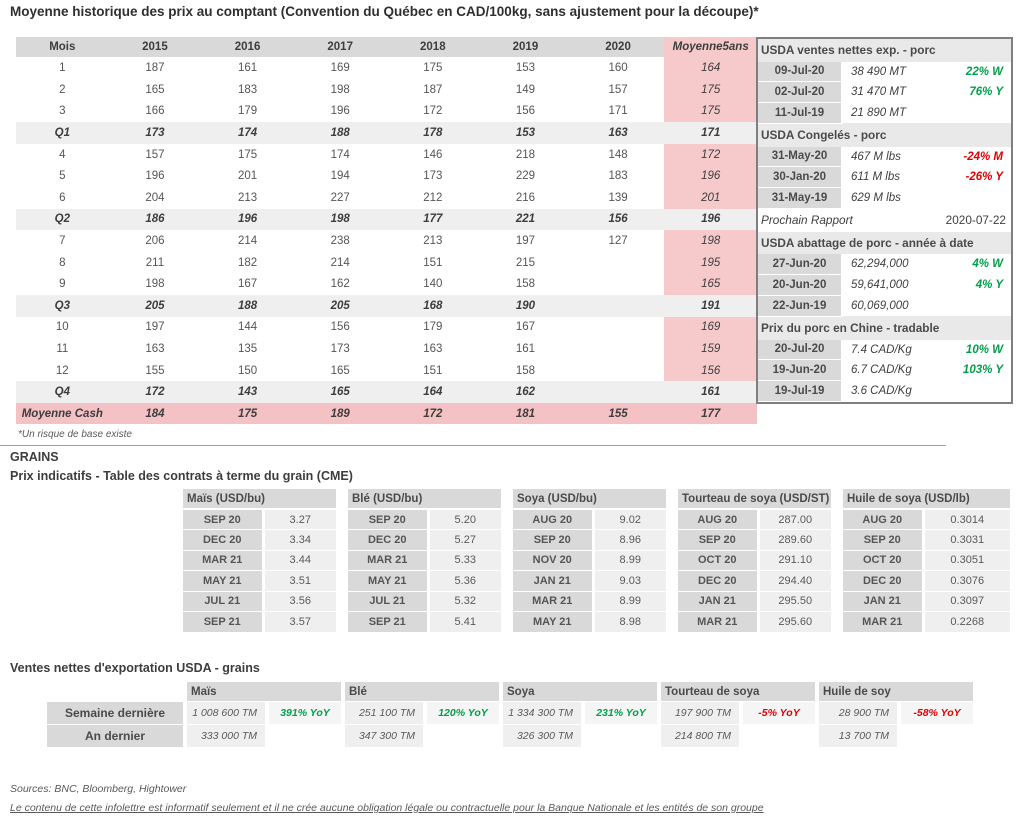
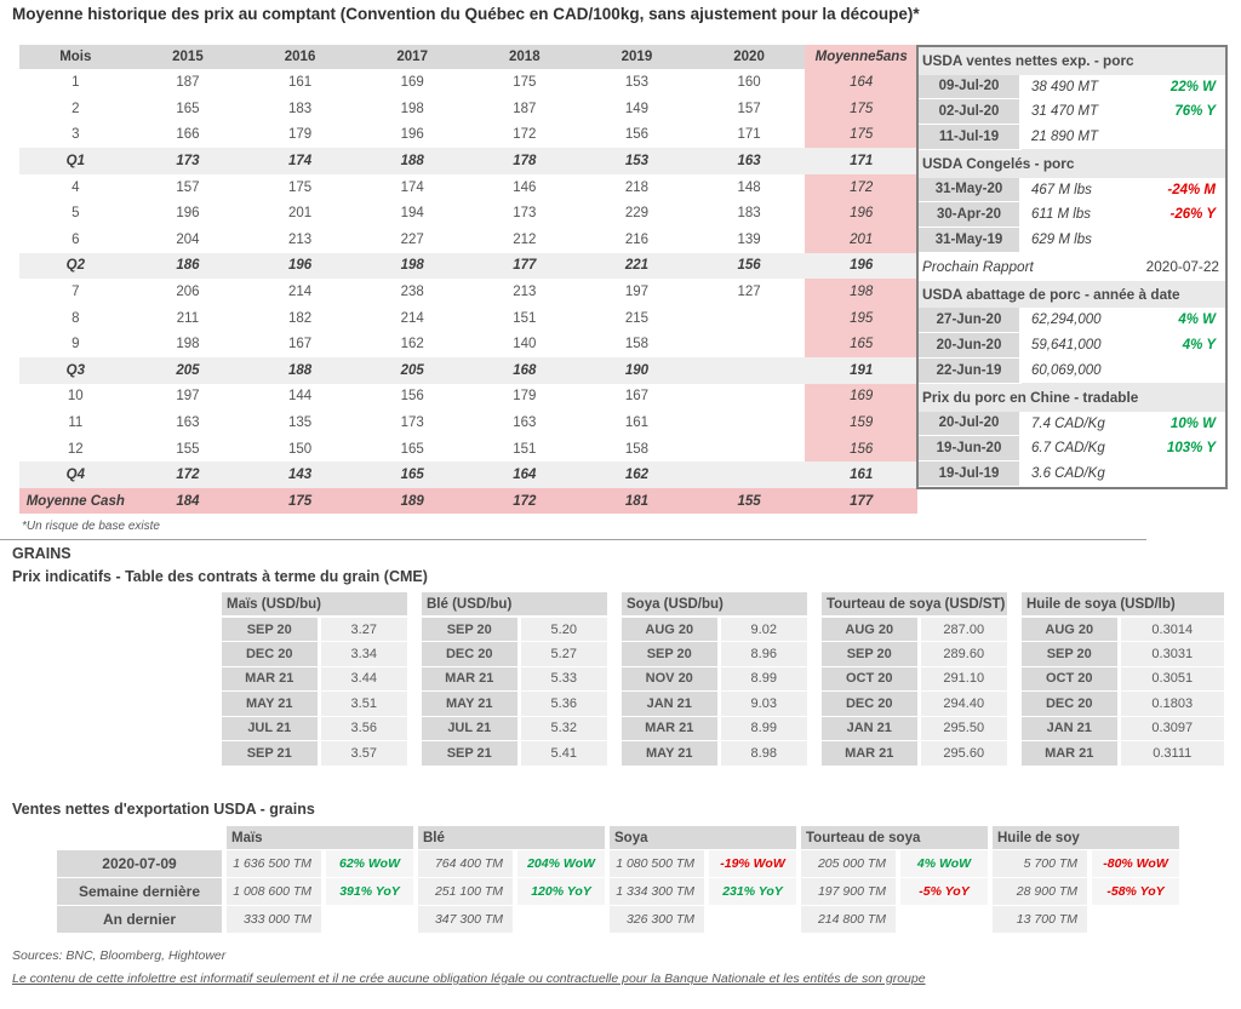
  Moyenne historique des prix au comptant (Convention du Québec en CAD/100kg, sans ajustement pour la découpe)*
  Mois	2015	2016	2017	2018	2019	2020	Moyenne5ans
  1	187	161	169	175	153	160	164
  2	165	183	198	187	149	157	175
  3	166	179	196	172	156	171	175
  Q1	173	174	188	178	153	163	171
  4	157	175	174	146	218	148	172
  5	196	201	194	173	229	183	196
  6	204	213	227	212	216	139	201
  Q2	186	196	198	177	221	156	196
  7	206	214	238	213	197	127	198
  8	211	182	214	151	215		195
  9	198	167	162	140	158		165
  Q3	205	188	205	168	190		191
  10	197	144	156	179	167		169
  11	163	135	173	163	161		159
  12	155	150	165	151	158		156
  Q4	172	143	165	164	162		161
  Moyenne Cash	184	175	189	172	181	155	177
  USDA ventes nettes exp. - porc
  09-Jul-20	38 490 MT	22% W
  02-Jul-20	31 470 MT	76% Y
  11-Jul-19	21 890 MT
  USDA Congelés - porc
  31-May-20	467 M lbs	-24% M
- 30-Jan-20	611 M lbs	-26% Y
+ 30-Apr-20	611 M lbs	-26% Y
  31-May-19	629 M lbs
  Prochain Rapport	2020-07-22
  USDA abattage de porc - année à date
  27-Jun-20	62,294,000	4% W
  20-Jun-20	59,641,000	4% Y
  22-Jun-19	60,069,000
  Prix du porc en Chine - tradable
  20-Jul-20	7.4 CAD/Kg	10% W
  19-Jun-20	6.7 CAD/Kg	103% Y
  19-Jul-19	3.6 CAD/Kg
  *Un risque de base existe
  GRAINS
  Prix indicatifs - Table des contrats à terme du grain (CME)
  Maïs (USD/bu)
  SEP 20	3.27
  DEC 20	3.34
  MAR 21	3.44
  MAY 21	3.51
  JUL 21	3.56
  SEP 21	3.57
  Blé (USD/bu)
  SEP 20	5.20
  DEC 20	5.27
  MAR 21	5.33
  MAY 21	5.36
  JUL 21	5.32
  SEP 21	5.41
  Soya (USD/bu)
  AUG 20	9.02
  SEP 20	8.96
  NOV 20	8.99
  JAN 21	9.03
  MAR 21	8.99
  MAY 21	8.98
  Tourteau de soya (USD/ST)
  AUG 20	287.00
  SEP 20	289.60
  OCT 20	291.10
  DEC 20	294.40
  JAN 21	295.50
  MAR 21	295.60
  Huile de soya (USD/lb)
  AUG 20	0.3014
  SEP 20	0.3031
  OCT 20	0.3051
- DEC 20	0.3076
+ DEC 20	0.1803
  JAN 21	0.3097
- MAR 21	0.2268
+ MAR 21	0.3111
  Ventes nettes d'exportation USDA - grains
  	Maïs	Blé	Soya	Tourteau de soya	Huile de soy
+ 2020-07-09	1 636 500 TM	62% WoW	764 400 TM	204% WoW	1 080 500 TM	-19% WoW	205 000 TM	4% WoW	5 700 TM	-80% WoW
  Semaine dernière	1 008 600 TM	391% YoY	251 100 TM	120% YoY	1 334 300 TM	231% YoY	197 900 TM	-5% YoY	28 900 TM	-58% YoY
  An dernier	333 000 TM		347 300 TM		326 300 TM		214 800 TM		13 700 TM
  Sources: BNC, Bloomberg, Hightower
  Le contenu de cette infolettre est informatif seulement et il ne crée aucune obligation légale ou contractuelle pour la Banque Nationale et les entités de son groupe
